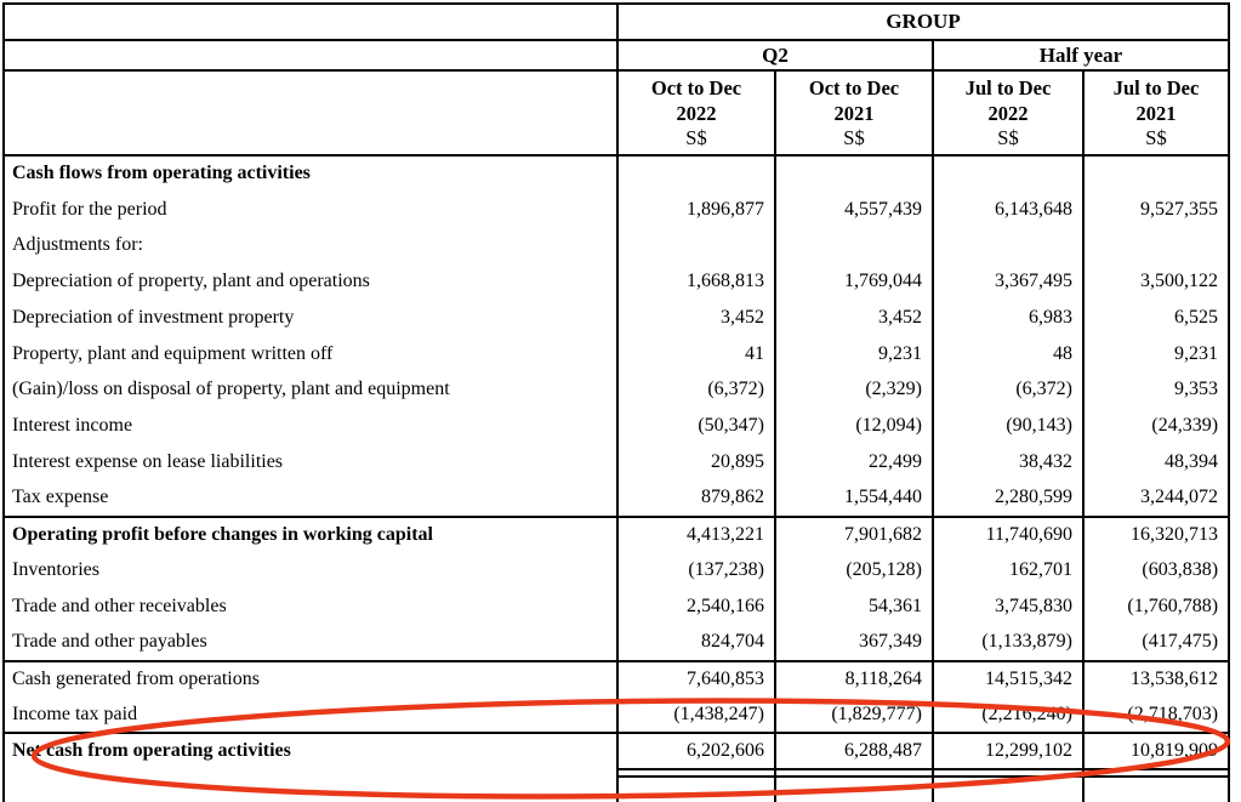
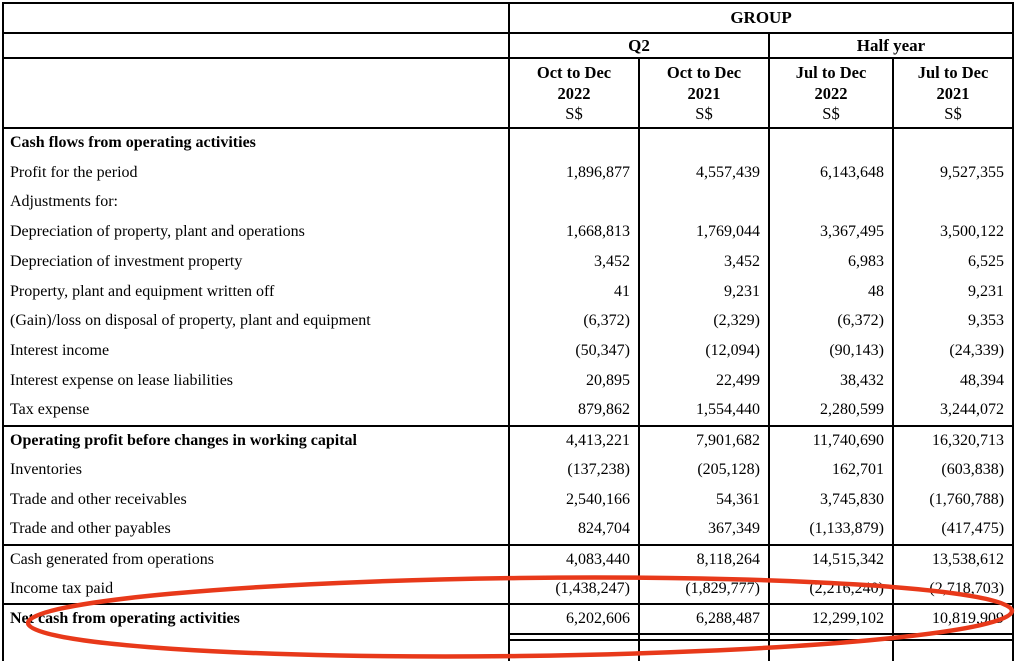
  	GROUP
  	Q2	Half year
  	Oct to Dec 2022 S$	Oct to Dec 2021 S$	Jul to Dec 2022 S$	Jul to Dec 2021 S$
  Cash flows from operating activities
  Profit for the period	1,896,877	4,557,439	6,143,648	9,527,355
  Adjustments for:
  Depreciation of property, plant and operations	1,668,813	1,769,044	3,367,495	3,500,122
  Depreciation of investment property	3,452	3,452	6,983	6,525
  Property, plant and equipment written off	41	9,231	48	9,231
  (Gain)/loss on disposal of property, plant and equipment	(6,372)	(2,329)	(6,372)	9,353
  Interest income	(50,347)	(12,094)	(90,143)	(24,339)
  Interest expense on lease liabilities	20,895	22,499	38,432	48,394
  Tax expense	879,862	1,554,440	2,280,599	3,244,072
  Operating profit before changes in working capital	4,413,221	7,901,682	11,740,690	16,320,713
  Inventories	(137,238)	(205,128)	162,701	(603,838)
  Trade and other receivables	2,540,166	54,361	3,745,830	(1,760,788)
  Trade and other payables	824,704	367,349	(1,133,879)	(417,475)
- Cash generated from operations	7,640,853	8,118,264	14,515,342	13,538,612
+ Cash generated from operations	4,083,440	8,118,264	14,515,342	13,538,612
  Income tax paid	(1,438,247)	(1,829,777)	(2,216,240	(2,718,703)
  Ne cash from operating activities	6,202,606	6,288,487	12,299,102	10,819,90
